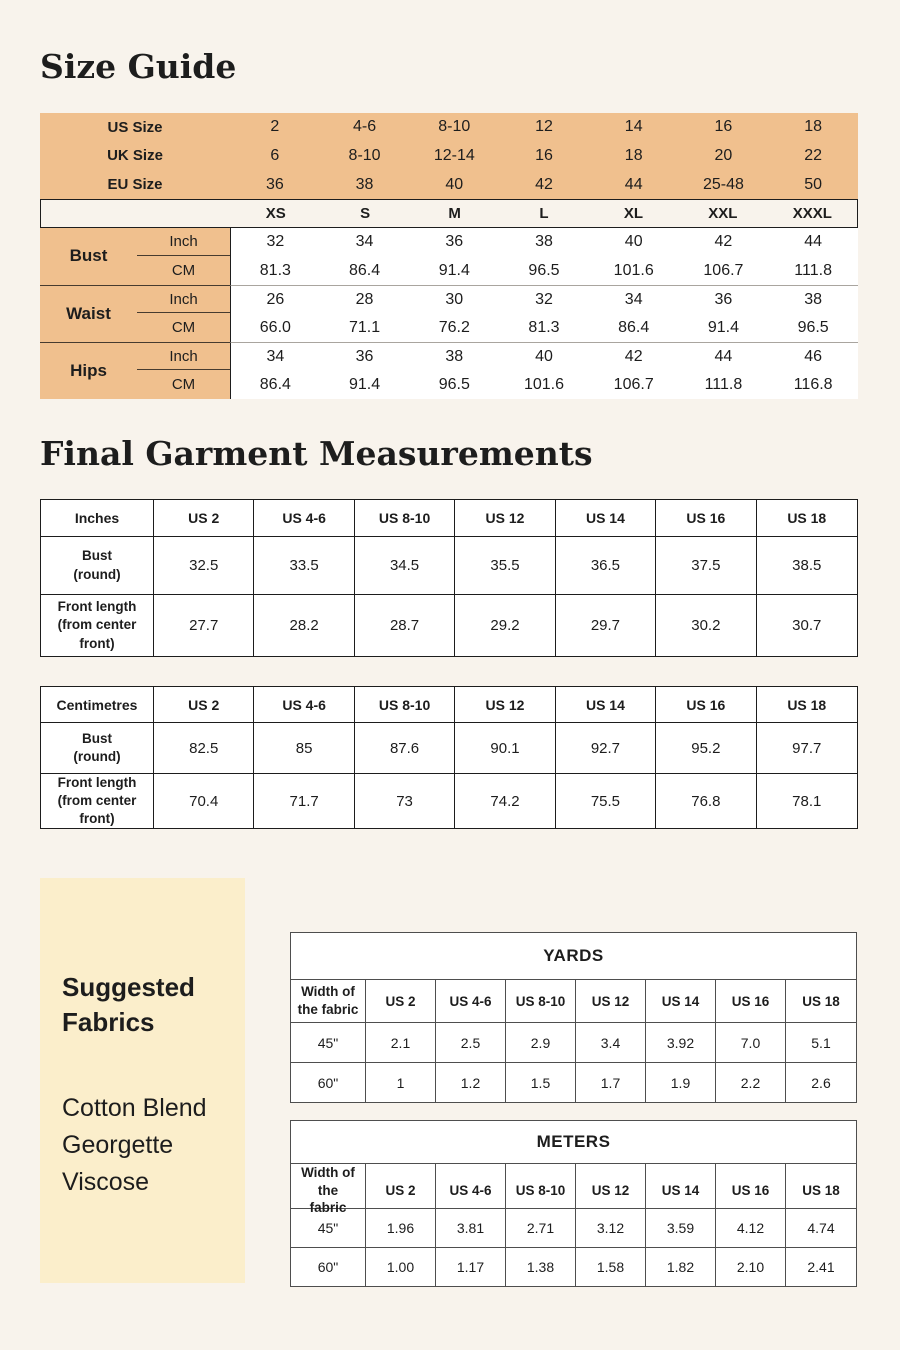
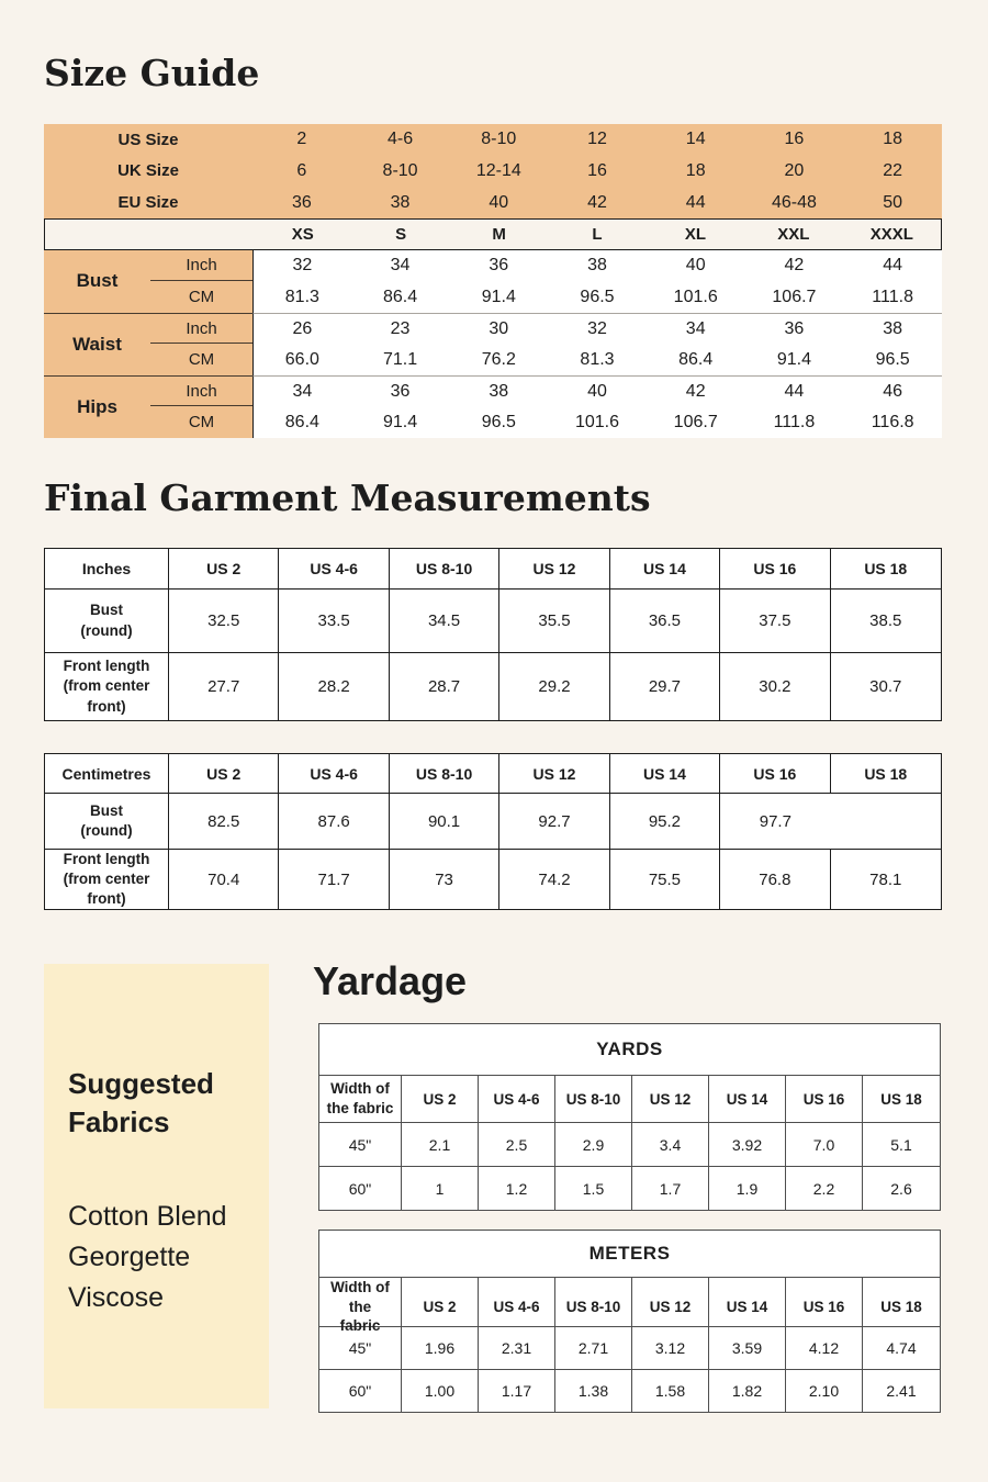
  Size Guide
  US Size
  2
  4-6
  8-10
  12
  14
  16
  18
  UK Size
  6
  8-10
  12-14
  16
  18
  20
  22
  EU Size
  36
  38
  40
  42
  44
- 25-48
+ 46-48
  50
  XS
  S
  M
  L
  XL
  XXL
  XXXL
  Bust
  Inch
  CM
  32
  34
  36
  38
  40
  42
  44
  81.3
  86.4
  91.4
  96.5
  101.6
  106.7
  111.8
  Waist
  Inch
  CM
  26
- 28
+ 23
  30
  32
  34
  36
  38
  66.0
  71.1
  76.2
  81.3
  86.4
  91.4
  96.5
  Hips
  Inch
  CM
  34
  36
  38
  40
  42
  44
  46
  86.4
  91.4
  96.5
  101.6
  106.7
  111.8
  116.8
  Final Garment Measurements
  Inches
  US 2
  US 4-6
  US 8-10
  US 12
  US 14
  US 16
  US 18
  Bust
  (round)
  32.5
  33.5
  34.5
  35.5
  36.5
  37.5
  38.5
  Front length (from center front)
  27.7
  28.2
  28.7
  29.2
  29.7
  30.2
  30.7
  Centimetres
  US 2
  US 4-6
  US 8-10
  US 12
  US 14
  US 16
  US 18
  Bust
  (round)
  82.5
- 85
  87.6
  90.1
  92.7
  95.2
  97.7
  Front length (from center front)
  70.4
  71.7
  73
  74.2
  75.5
  76.8
  78.1
  Suggested
  Fabrics
  Cotton Blend
  Georgette
  Viscose
+ Yardage
  YARDS
  Width of
  the fabric
  US 2
  US 4-6
  US 8-10
  US 12
  US 14
  US 16
  US 18
  45"
  2.1
  2.5
  2.9
  3.4
  3.92
  7.0
  5.1
  60"
  1
  1.2
  1.5
  1.7
  1.9
  2.2
  2.6
  METERS
  Width of the
  fabric
  US 2
  US 4-6
  US 8-10
  US 12
  US 14
  US 16
  US 18
  45"
  1.96
- 3.81
+ 2.31
  2.71
  3.12
  3.59
  4.12
  4.74
  60"
  1.00
  1.17
  1.38
  1.58
  1.82
  2.10
  2.41
